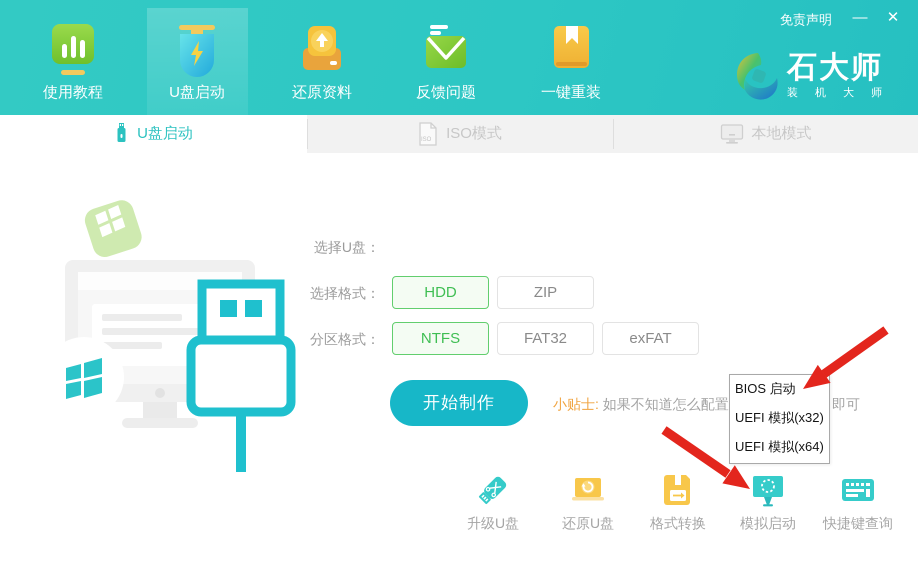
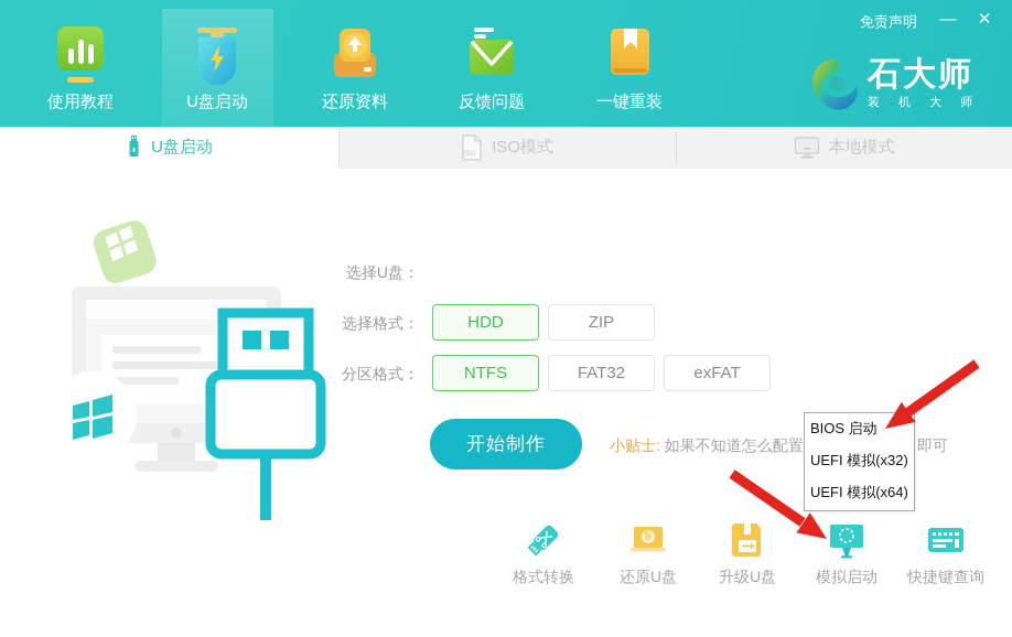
  使用教程
  U盘启动
  还原资料
  反馈问题
  一键重装
  免责声明
  —
  ✕
  石大师
  装 机 大 师
  U盘启动
  ISO模式
  本地模式
  选择U盘：
  选择格式：
  HDD
  ZIP
  分区格式：
  NTFS
  FAT32
  exFAT
  开始制作
  小贴士: 如果不知道怎么配置
  即可
  BIOS 启动
  UEFI 模拟(x32)
  UEFI 模拟(x64)
- 升级U盘
+ 格式转换
  还原U盘
- 格式转换
+ 升级U盘
  模拟启动
  快捷键查询
